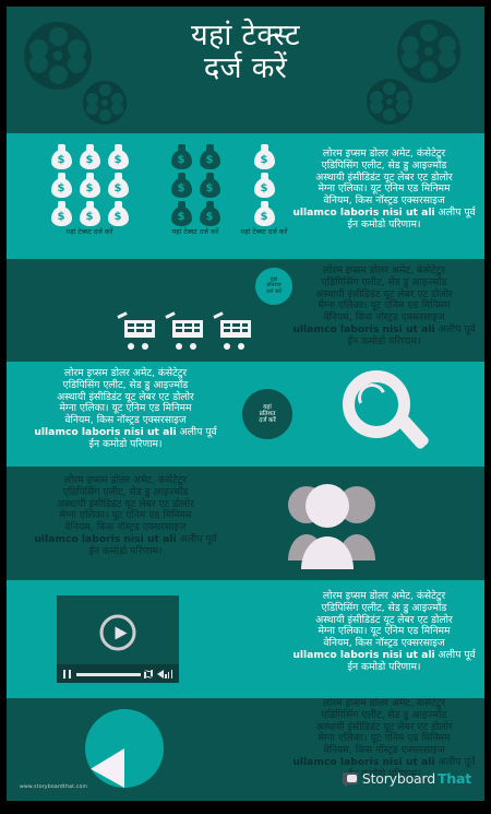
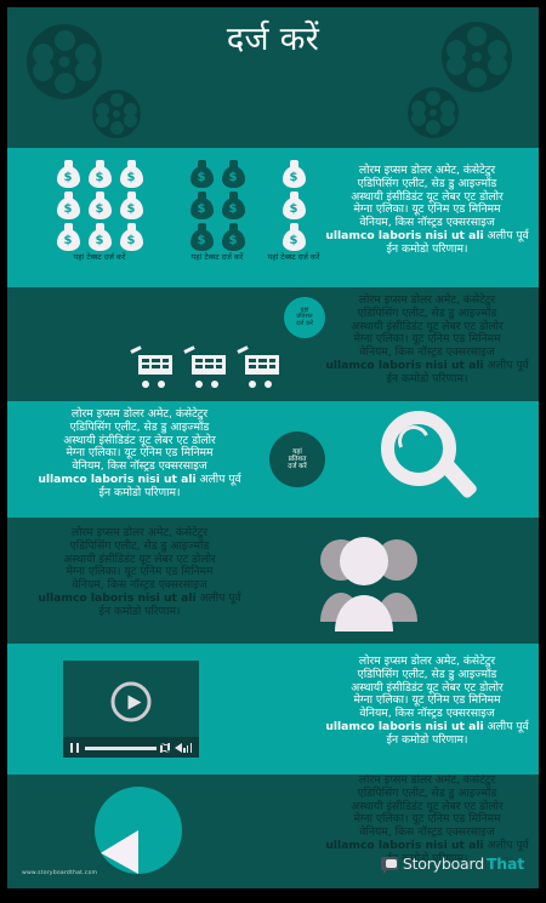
- यहां टेक्स्ट
  दर्ज करें
  $
  $
  $
  $
  $
  $
  $
  $
  $
  यहां टेक्स्ट दर्ज करें
  $
  $
  $
  $
  $
  $
  यहां टेक्स्ट दर्ज करें
  $
  $
  $
  यहां टेक्स्ट दर्ज करें
  लोरम इप्सम डोलर अमेट, कंसेटेटुर
  एडिपिसिंग एलीट, सेड डु आइज्मॉड
  अस्थायी इंसीडिडंट यूट लेबर एट डोलोर
  मेग्ना एलिका। यूट एनिम एड मिनिमम
  वेनियम, किस नॉस्ट्रड एक्सरसाइज
  ullamco laboris nisi ut ali अलीप पूर्व
  ईन कमोडो परिणाम।
  लोरम इप्सम डोलर अमेट, कंसेटेटुर
  एडिपिसिंग एलीट, सेड डु आइज्मॉड
  अस्थायी इंसीडिडंट यूट लेबर एट डोलोर
  मेग्ना एलिका। यूट एनिम एड मिनिमम
  वेनियम, किस नॉस्ट्रड एक्सरसाइज
  ullamco laboris nisi ut ali अलीप पूर्व
  ईन कमोडो परिणाम।
  लोरम इप्सम डोलर अमेट, कंसेटेटुर
  एडिपिसिंग एलीट, सेड डु आइज्मॉड
  अस्थायी इंसीडिडंट यूट लेबर एट डोलोर
  मेग्ना एलिका। यूट एनिम एड मिनिमम
  वेनियम, किस नॉस्ट्रड एक्सरसाइज
  ullamco laboris nisi ut ali अलीप पूर्व
  ईन कमोडो परिणाम।
  लोरम इप्सम डोलर अमेट, कंसेटेटुर
  एडिपिसिंग एलीट, सेड डु आइज्मॉड
  अस्थायी इंसीडिडंट यूट लेबर एट डोलोर
  मेग्ना एलिका। यूट एनिम एड मिनिमम
  वेनियम, किस नॉस्ट्रड एक्सरसाइज
  ullamco laboris nisi ut ali अलीप पूर्व
  ईन कमोडो परिणाम।
  लोरम इप्सम डोलर अमेट, कंसेटेटुर
  एडिपिसिंग एलीट, सेड डु आइज्मॉड
  अस्थायी इंसीडिडंट यूट लेबर एट डोलोर
  मेग्ना एलिका। यूट एनिम एड मिनिमम
  वेनियम, किस नॉस्ट्रड एक्सरसाइज
  ullamco laboris nisi ut ali अलीप पूर्व
  ईन कमोडो परिणाम।
  लोरम इप्सम डोलर अमेट, कंसेटेटुर
  एडिपिसिंग एलीट, सेड डु आइज्मॉड
  अस्थायी इंसीडिडंट यूट लेबर एट डोलोर
  मेग्ना एलिका। यूट एनिम एड मिनिमम
  वेनियम, किस नॉस्ट्रड एक्सरसाइज
  ullamco laboris nisi ut ali अलीप पूर्व
  कमोडो परिणाम।
  Storyboard
  That
